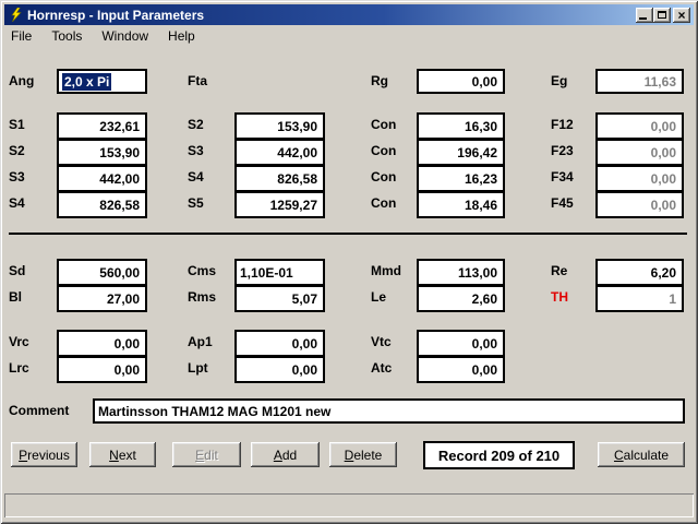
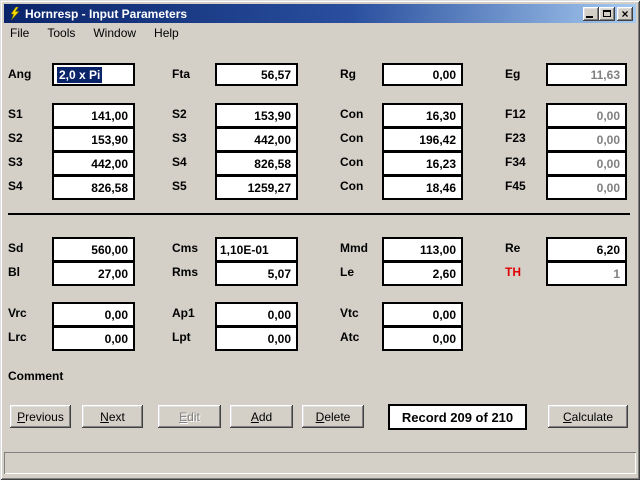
  Hornresp - Input Parameters
  ×
  File
  Tools
  Window
  Help
  Ang
  2,0 x Pi
  Fta
+ 56,57
  Rg
  0,00
  Eg
  11,63
  S1
- 232,61
+ 141,00
  S2
  153,90
  Con
  16,30
  F12
  0,00
  S2
  153,90
  S3
  442,00
  Con
  196,42
  F23
  0,00
  S3
  442,00
  S4
  826,58
  Con
  16,23
  F34
  0,00
  S4
  826,58
  S5
  1259,27
  Con
  18,46
  F45
  0,00
  Sd
  560,00
  Cms
  1,10E-01
  Mmd
  113,00
  Re
  6,20
  Bl
  27,00
  Rms
  5,07
  Le
  2,60
  TH
  1
  Vrc
  0,00
  Ap1
  0,00
  Vtc
  0,00
  Lrc
  0,00
  Lpt
  0,00
  Atc
  0,00
  Comment
- Martinsson THAM12 MAG M1201 new
  Previous
  Next
  Edit
  Add
  Delete
  Record 209 of 210
  Calculate
